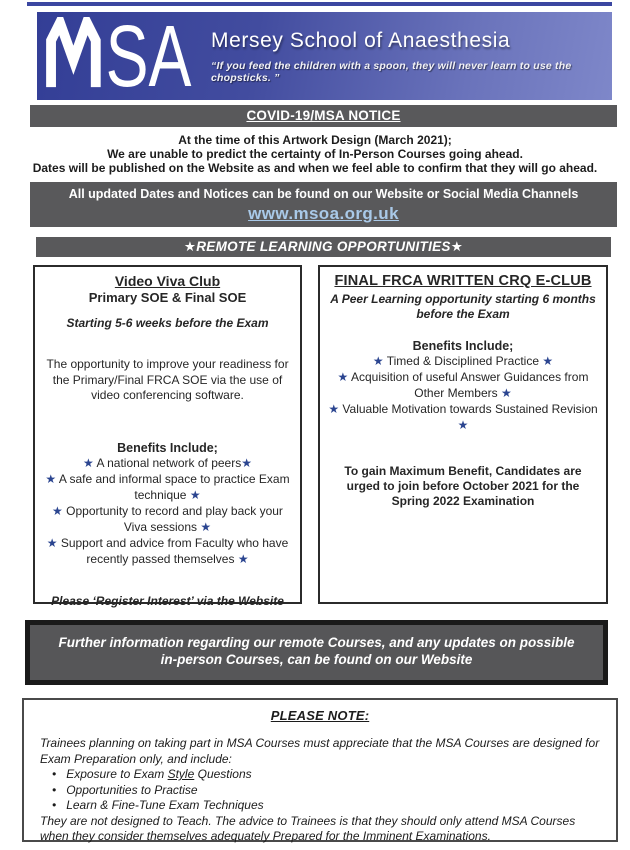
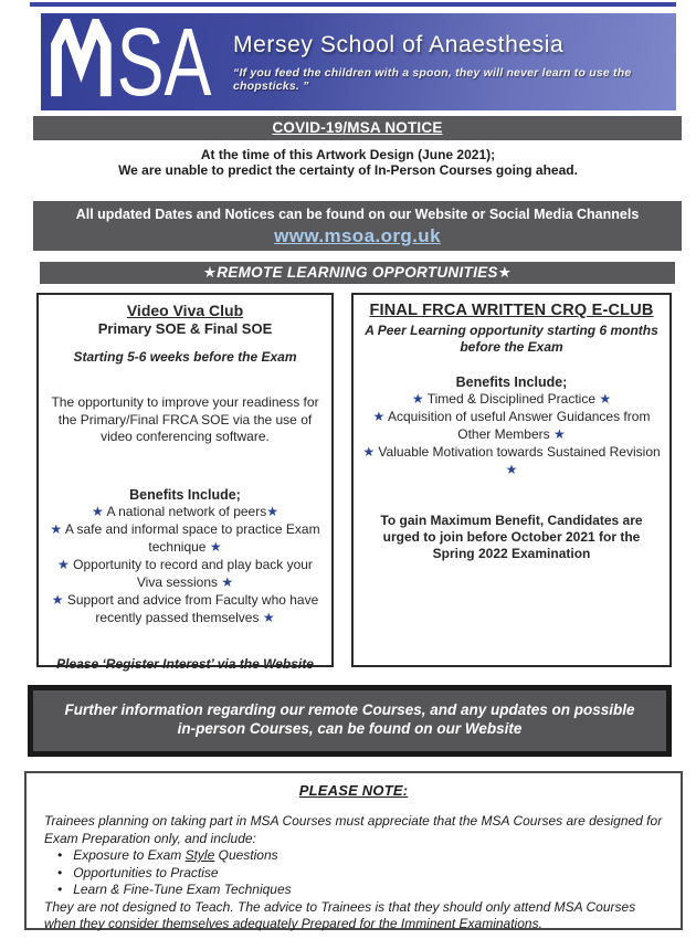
  SA
  Mersey School of Anaesthesia
  “If you feed the children with a spoon, they will never learn to use the chopsticks. ”
  COVID-19/MSA NOTICE
- At the time of this Artwork Design (March 2021);
+ At the time of this Artwork Design (June 2021);
  We are unable to predict the certainty of In-Person Courses going ahead.
- Dates will be published on the Website as and when we feel able to confirm that they will go ahead.
  All updated Dates and Notices can be found on our Website or Social Media Channels
  www.msoa.org.uk
  ★REMOTE LEARNING OPPORTUNITIES★
  Video Viva Club
  Primary SOE & Final SOE
  Starting 5-6 weeks before the Exam
  The opportunity to improve your readiness for the Primary/Final FRCA SOE via the use of video conferencing software.
  Benefits Include;
  ★ A national network of peers★
  ★ A safe and informal space to practice Exam technique ★
  ★ Opportunity to record and play back your Viva sessions ★
  ★ Support and advice from Faculty who have recently passed themselves ★
  Please ‘Register Interest’ via the Website
  FINAL FRCA WRITTEN CRQ E-CLUB
  A Peer Learning opportunity starting 6 months before the Exam
  Benefits Include;
  ★ Timed & Disciplined Practice ★
  ★ Acquisition of useful Answer Guidances from Other Members ★
  ★ Valuable Motivation towards Sustained Revision ★
  To gain Maximum Benefit, Candidates are urged to join before October 2021 for the Spring 2022 Examination
  Further information regarding our remote Courses, and any updates on possible in-person Courses, can be found on our Website
  PLEASE NOTE:
  Trainees planning on taking part in MSA Courses must appreciate that the MSA Courses are designed for Exam Preparation only, and include:
  •
  Exposure to Exam Style Questions
  •
  Opportunities to Practise
  •
  Learn & Fine-Tune Exam Techniques
  They are not designed to Teach. The advice to Trainees is that they should only attend MSA Courses when they consider themselves adequately Prepared for the Imminent Examinations.
